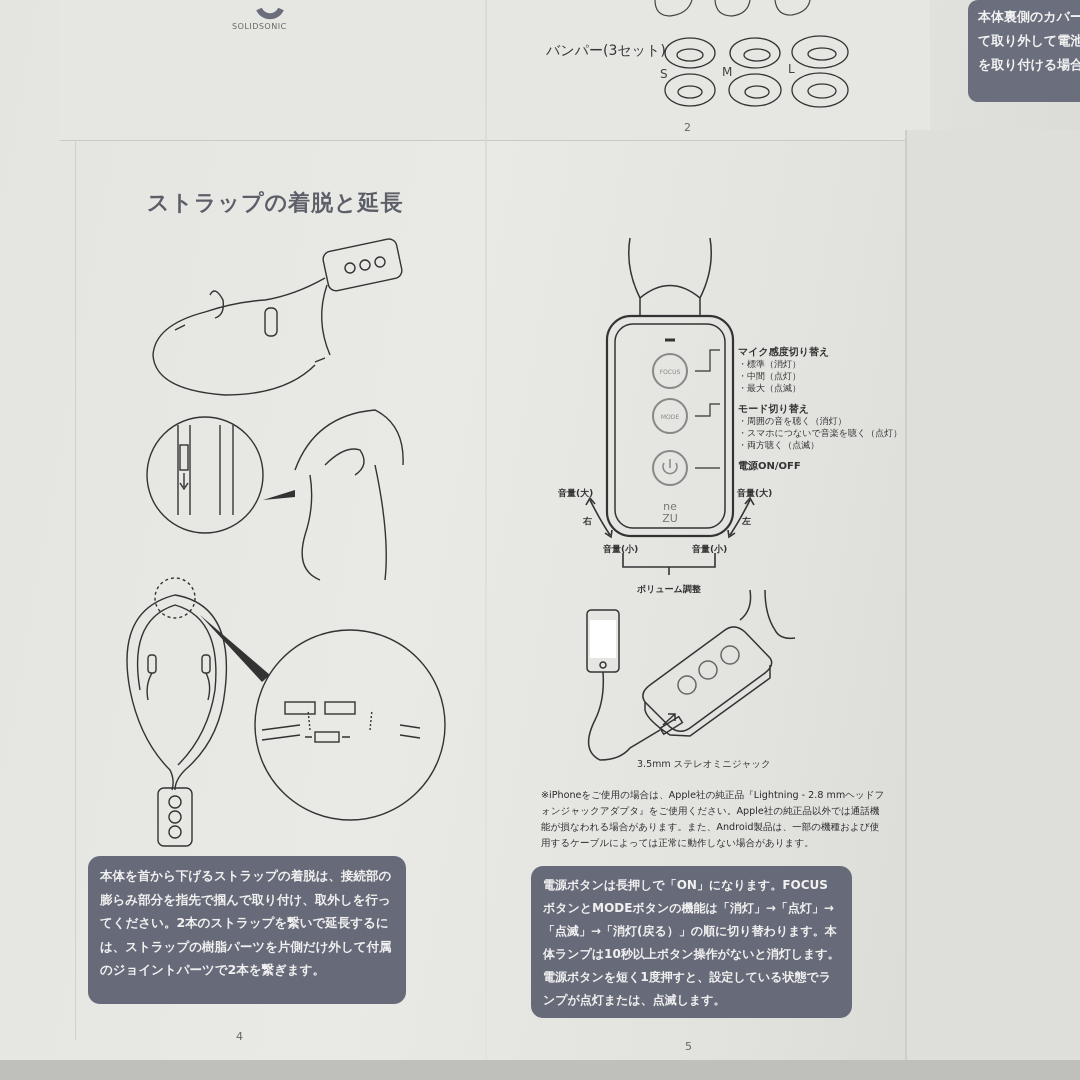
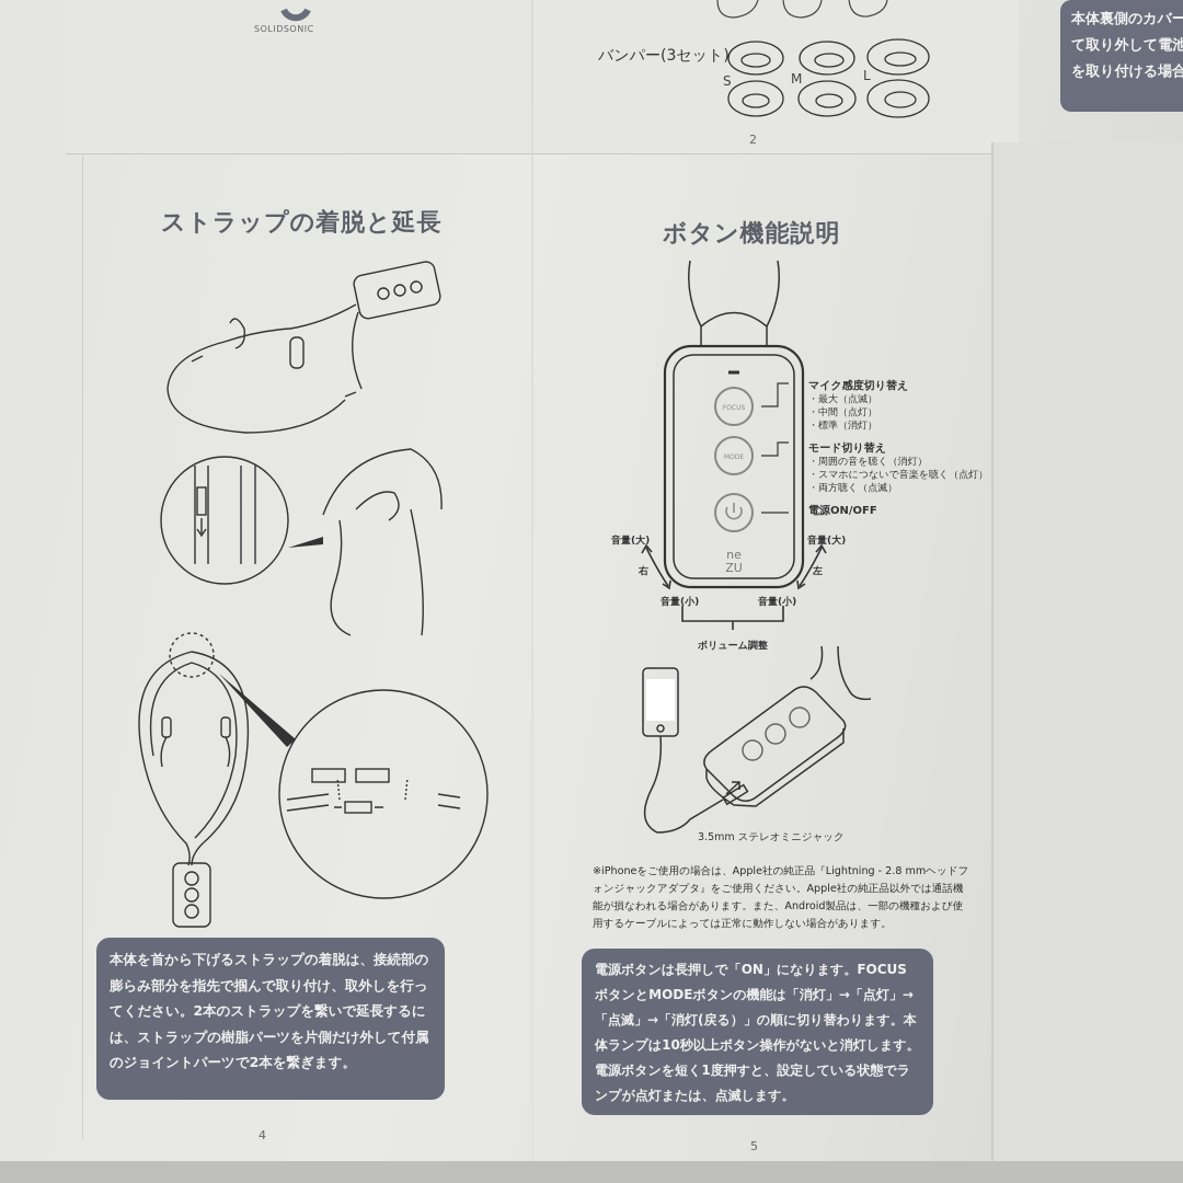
  SOLIDSONIC
  バンパー(3セット)
  S
  M
  L
  2
  本体裏側のカバー
  て取り外して電池
  を取り付ける場合
  ストラップの着脱と延長
  本体を首から下げるストラップの着脱は、接続部の膨らみ部分を指先で掴んで取り付け、取外しを行ってください。2本のストラップを繋いで延長するには、ストラップの樹脂パーツを片側だけ外して付属のジョイントパーツで2本を繋ぎます。
  4
+ ボタン機能説明
  ne
  ZU
  マイク感度切り替え
- ・標準（消灯）
+ ・最大（点滅）
  ・中間（点灯）
- ・最大（点滅）
+ ・標準（消灯）
  モード切り替え
  ・周囲の音を聴く（消灯）
  ・スマホにつないで音楽を聴く（点灯）
  ・両方聴く（点滅）
  電源ON/OFF
  音量(大)
  音量(大)
  右
  左
  音量(小)
  音量(小)
  ボリューム調整
  3.5mm ステレオミニジャック
  ※iPhoneをご使用の場合は、Apple社の純正品『Lightning - 2.8 mmヘッドフォンジャックアダプタ』をご使用ください。Apple社の純正品以外では通話機能が損なわれる場合があります。また、Android製品は、一部の機種および使用するケーブルによっては正常に動作しない場合があります。
  電源ボタンは長押しで「ON」になります。FOCUSボタンとMODEボタンの機能は「消灯」→「点灯」→「点滅」→「消灯(戻る）」の順に切り替わります。本体ランプは10秒以上ボタン操作がないと消灯します。電源ボタンを短く1度押すと、設定している状態でランプが点灯または、点滅します。
  5
